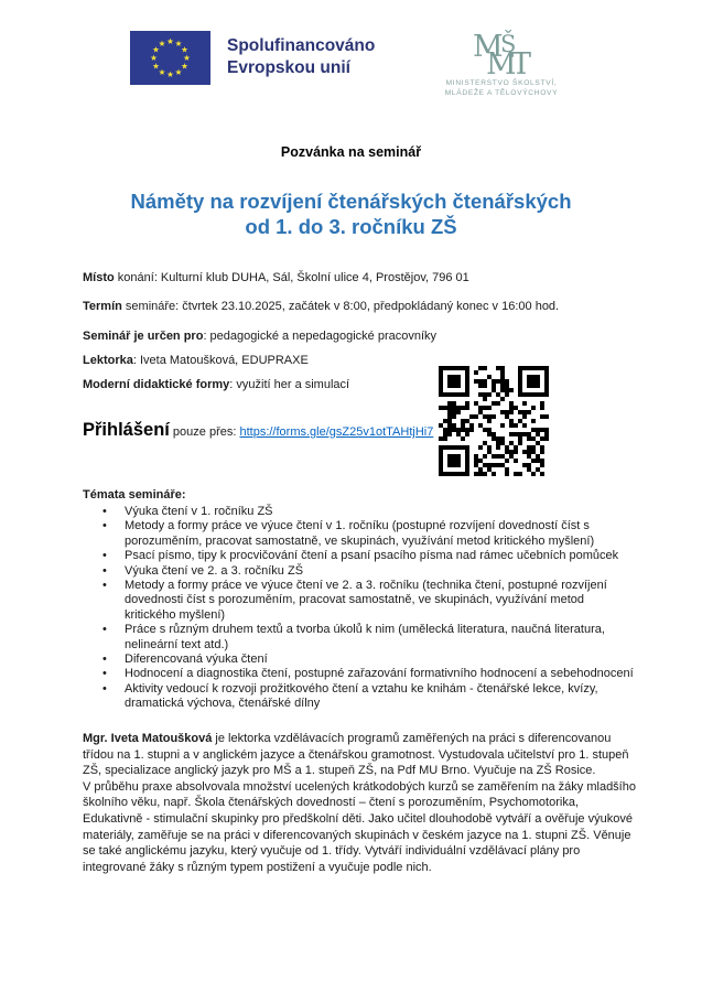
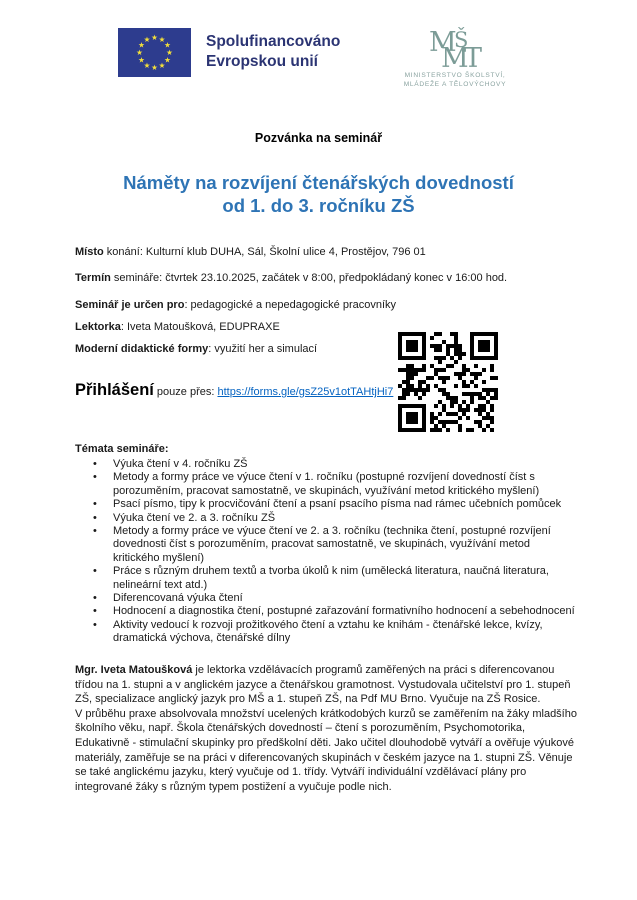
  ★
  ★
  ★
  ★
  ★
  ★
  ★
  ★
  ★
  ★
  ★
  ★
  Spolufinancováno
  Evropskou unií
  M
  Š
  M
  T
  Pozvánka na seminář
- Náměty na rozvíjení čtenářských čtenářských
+ Náměty na rozvíjení čtenářských dovedností
  od 1. do 3. ročníku ZŠ
  Místo konání: Kulturní klub DUHA, Sál, Školní ulice 4, Prostějov, 796 01
  Termín semináře: čtvrtek 23.10.2025, začátek v 8:00, předpokládaný konec v 16:00 hod.
  Seminář je určen pro: pedagogické a nepedagogické pracovníky
  Lektorka: Iveta Matoušková, EDUPRAXE
  Moderní didaktické formy: využití her a simulací
  Přihlášení pouze přes: https://forms.gle/gsZ25v1otTAHtjHi7
  Témata semináře:
- Výuka čtení v 1. ročníku ZŠ
+ Výuka čtení v 4. ročníku ZŠ
  Metody a formy práce ve výuce čtení v 1. ročníku (postupné rozvíjení dovedností číst s porozuměním, pracovat samostatně, ve skupinách, využívání metod kritického myšlení)
  Psací písmo, tipy k procvičování čtení a psaní psacího písma nad rámec učebních pomůcek
  Výuka čtení ve 2. a 3. ročníku ZŠ
  Metody a formy práce ve výuce čtení ve 2. a 3. ročníku (technika čtení, postupné rozvíjení dovednosti číst s porozuměním, pracovat samostatně, ve skupinách, využívání metod kritického myšlení)
  Práce s různým druhem textů a tvorba úkolů k nim (umělecká literatura, naučná literatura, nelineární text atd.)
  Diferencovaná výuka čtení
  Hodnocení a diagnostika čtení, postupné zařazování formativního hodnocení a sebehodnocení
  Aktivity vedoucí k rozvoji prožitkového čtení a vztahu ke knihám - čtenářské lekce, kvízy, dramatická výchova, čtenářské dílny
  Mgr. Iveta Matoušková je lektorka vzdělávacích programů zaměřených na práci s diferencovanou třídou na 1. stupni a v anglickém jazyce a čtenářskou gramotnost. Vystudovala učitelství pro 1. stupeň ZŠ, specializace anglický jazyk pro MŠ a 1. stupeň ZŠ, na Pdf MU Brno. Vyučuje na ZŠ Rosice.
  V průběhu praxe absolvovala množství ucelených krátkodobých kurzů se zaměřením na žáky mladšího školního věku, např. Škola čtenářských dovedností – čtení s porozuměním, Psychomotorika, Edukativně - stimulační skupinky pro předškolní děti. Jako učitel dlouhodobě vytváří a ověřuje výukové materiály, zaměřuje se na práci v diferencovaných skupinách v českém jazyce na 1. stupni ZŠ. Věnuje se také anglickému jazyku, který vyučuje od 1. třídy. Vytváří individuální vzdělávací plány pro integrované žáky s různým typem postižení a vyučuje podle nich.
